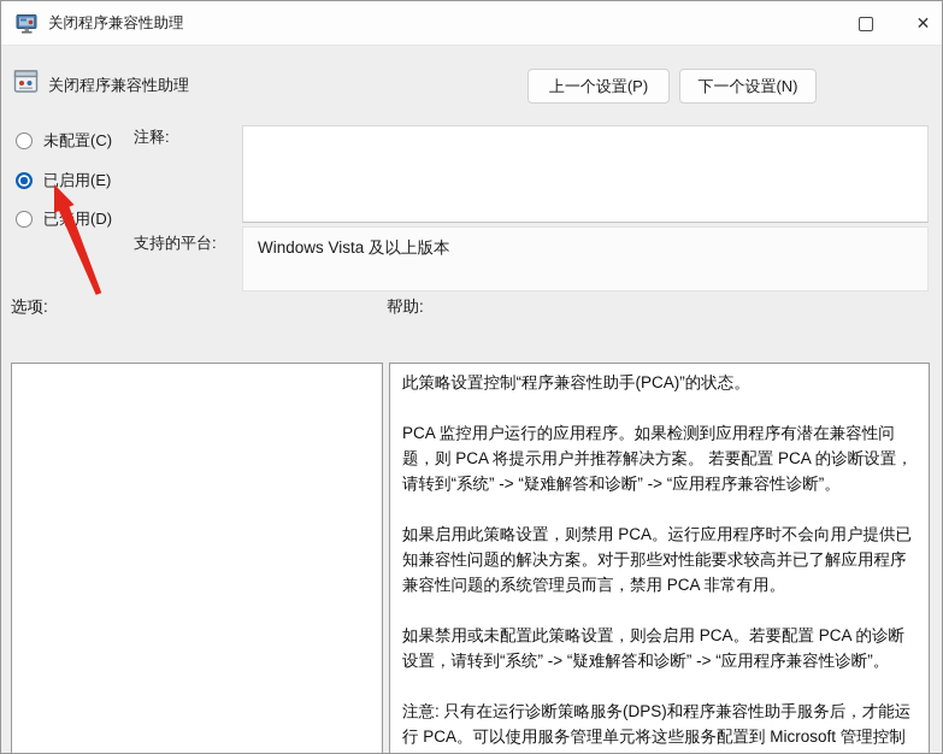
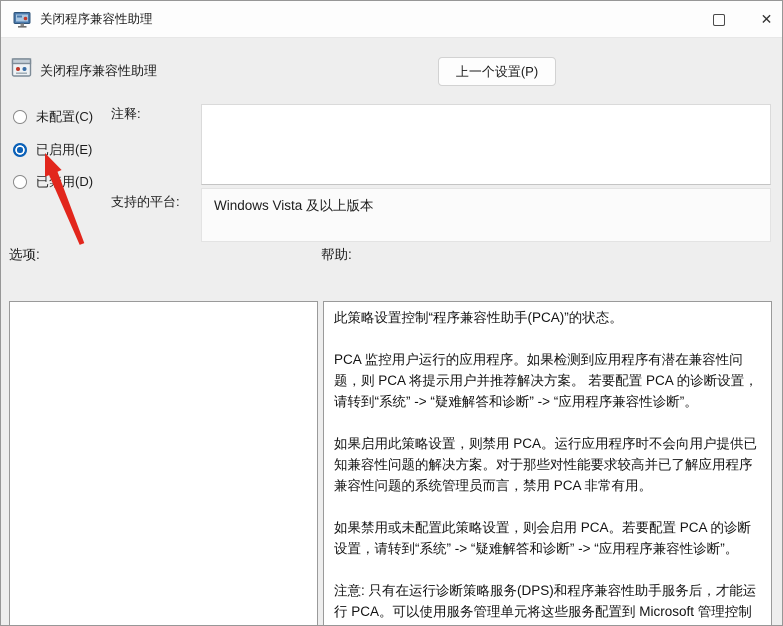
  关闭程序兼容性助理
  ✕
  关闭程序兼容性助理
  上一个设置(P)
- 下一个设置(N)
  未配置(C)
  已启用(E)
  已用(D)
  注释:
  支持的平台:
  Windows Vista 及以上版本
  选项:
  帮助:
  此策略设置控制“程序兼容性助手(PCA)”的状态。
  PCA 监控用户运行的应用程序。如果检测到应用程序有潜在兼容性问题，则 PCA 将提示用户并推荐解决方案。 若要配置 PCA 的诊断设置，请转到“系统” -> “疑难解答和诊断” -> “应用程序兼容性诊断”。
  如果启用此策略设置，则禁用 PCA。运行应用程序时不会向用户提供已知兼容性问题的解决方案。对于那些对性能要求较高并已了解应用程序兼容性问题的系统管理员而言，禁用 PCA 非常有用。
  如果禁用或未配置此策略设置，则会启用 PCA。若要配置 PCA 的诊断设置，请转到“系统” -> “疑难解答和诊断” -> “应用程序兼容性诊断”。
  注意: 只有在运行诊断策略服务(DPS)和程序兼容性助手服务后，才能运行 PCA。可以使用服务管理单元将这些服务配置到 Microsoft 管理控制
